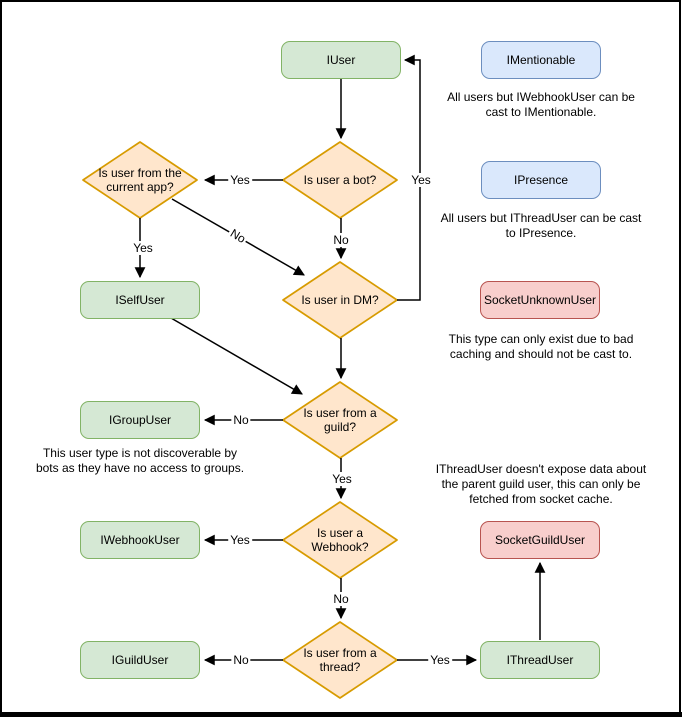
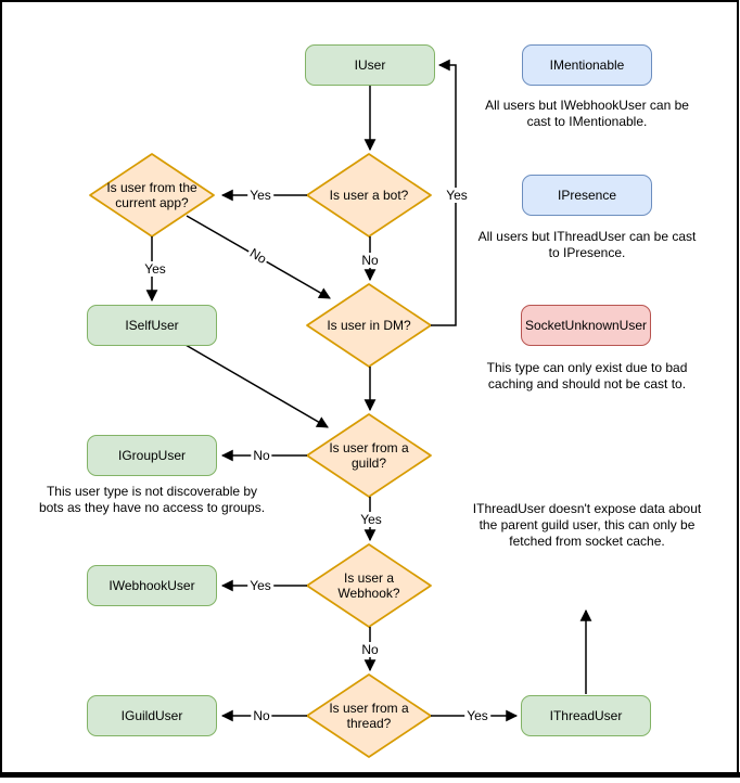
  IUser
  IMentionable
  IPresence
  SocketUnknownUser
  ISelfUser
  IGroupUser
  IWebhookUser
- SocketGuildUser
  IGuildUser
  IThreadUser
  Is user a bot?
  Is user from the current app?
  Is user in DM?
  Is user from a guild?
  Is user a Webhook?
  Is user from a thread?
  Yes
  Yes
  Yes
  No
  No
  Yes
  Yes
  No
  No
  Yes
  All users but IWebhookUser can be cast to IMentionable.
  All users but IThreadUser can be cast to IPresence.
  This type can only exist due to bad caching and should not be cast to.
  This user type is not discoverable by bots as they have no access to groups.
  IThreadUser doesn't expose data about the parent guild user, this can only be fetched from socket cache.
